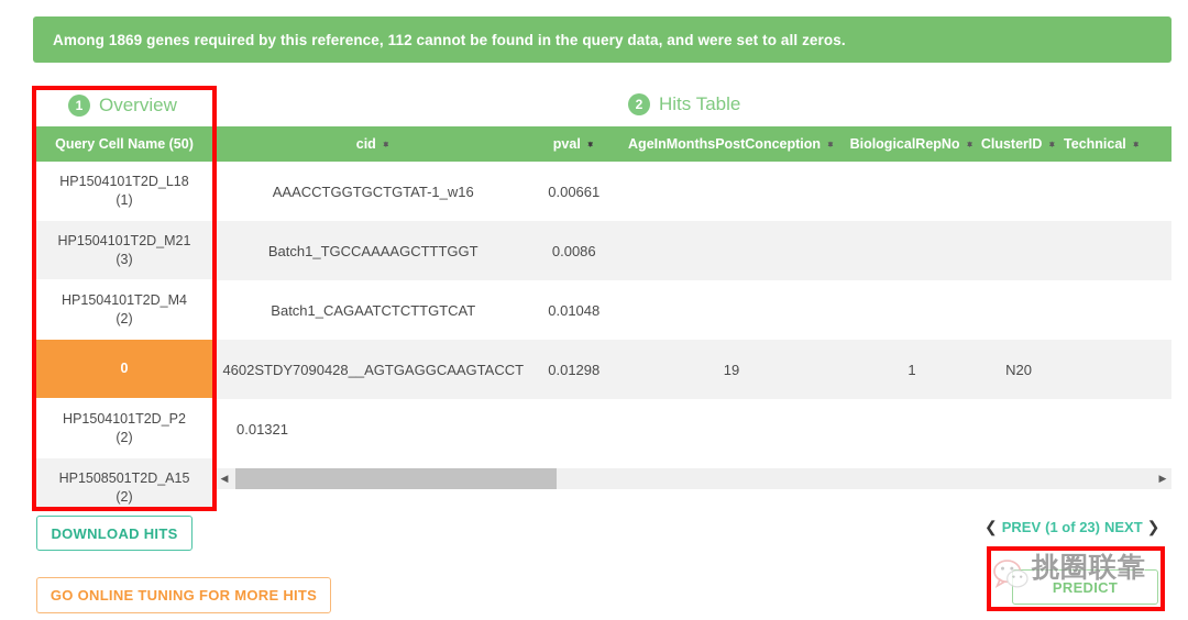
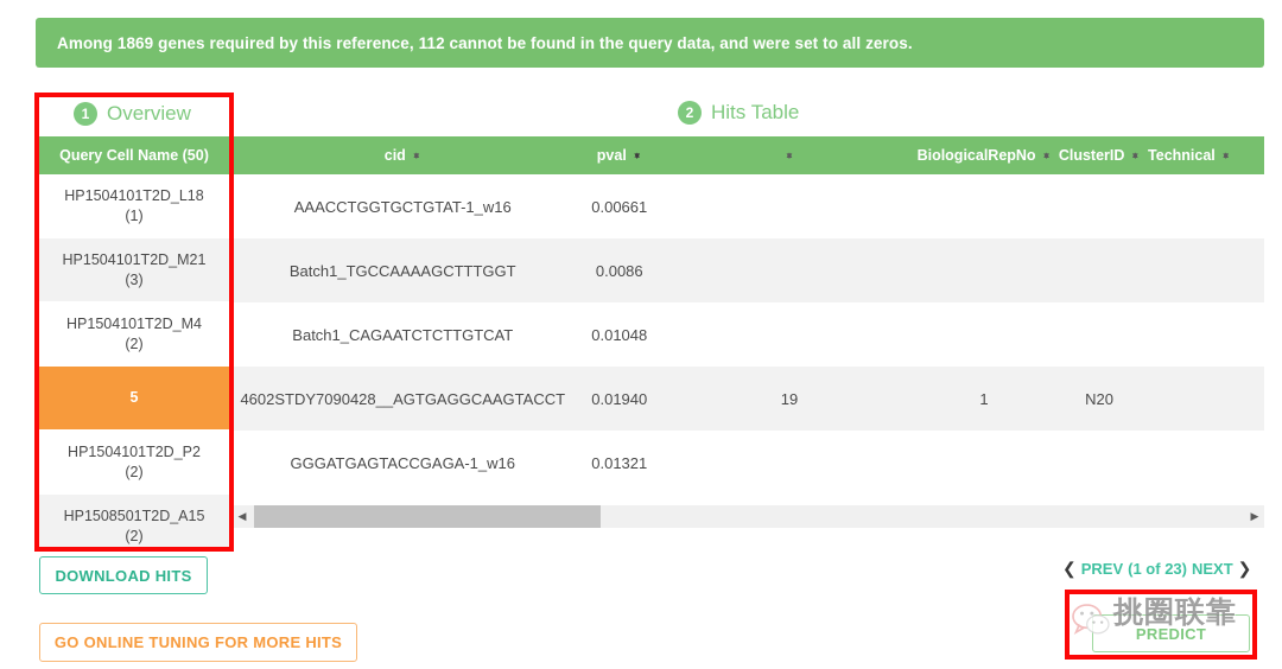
  Among 1869 genes required by this reference, 112 cannot be found in the query data, and were set to all zeros.
  1
  Overview
  2
  Hits Table
  Query Cell Name (50)
  HP1504101T2D_L18
  (1)
  HP1504101T2D_M21
  (3)
  HP1504101T2D_M4
  (2)
- 0
+ 5
  HP1504101T2D_P2
  (2)
  HP1508501T2D_A15
  (2)
  cid
  ▼
  pval
  ▼
- AgeInMonthsPostConception
  ▼
  BiologicalRepNo
  ▼
  ClusterID
  ▼
  Technical
  ▼
  AAACCTGGTGCTGTAT-1_w16
  0.00661
  Batch1_TGCCAAAAGCTTTGGT
  0.0086
  Batch1_CAGAATCTCTTGTCAT
  0.01048
  4602STDY7090428__AGTGAGGCAAGTACCT
- 0.01298
+ 0.01940
  19
  1
  N20
+ GGGATGAGTACCGAGA-1_w16
  0.01321
  ◀
  ▶
  DOWNLOAD HITS
  GO ONLINE TUNING FOR MORE HITS
  PREDICT
  ❮
  PREV
  (1 of 23)
  NEXT
  ❯
  挑圈联靠
